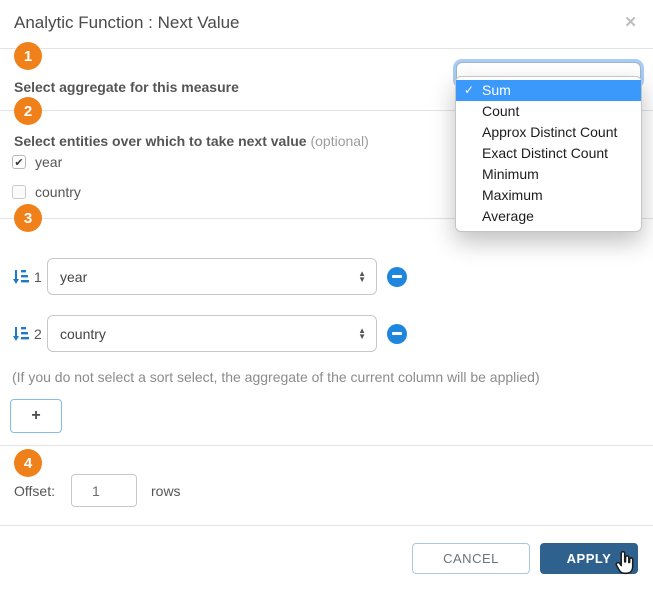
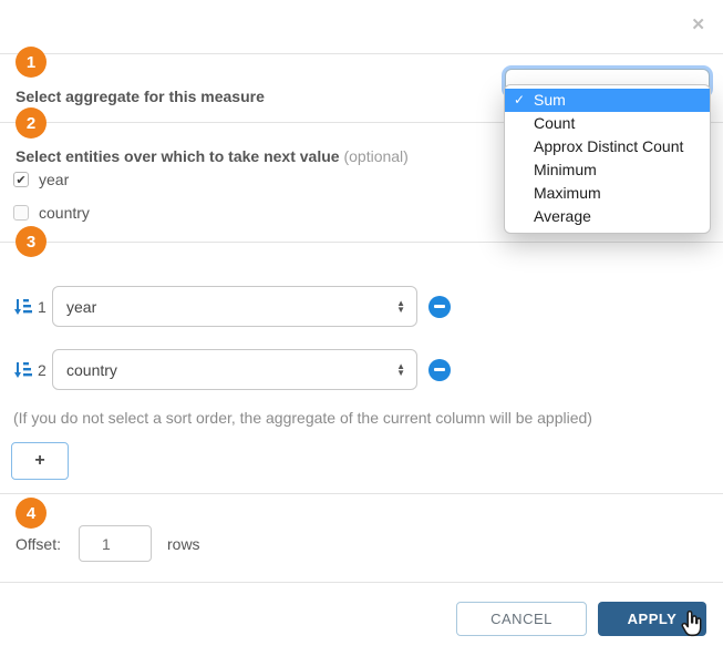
- Analytic Function : Next Value
  ✕
  1
  2
  3
  4
  Select aggregate for this measure
  Select entities over which to take next value (optional)
  ✓
  Sum
  Count
  Approx Distinct Count
- Exact Distinct Count
  Minimum
  Maximum
  Average
  ✔
  year
  country
  1
  year
  ▲
  ▼
  2
  country
  ▲
  ▼
- (If you do not select a sort select, the aggregate of the current column will be applied)
+ (If you do not select a sort order, the aggregate of the current column will be applied)
  +
  Offset:
  1
  rows
  CANCEL
  APPLY
